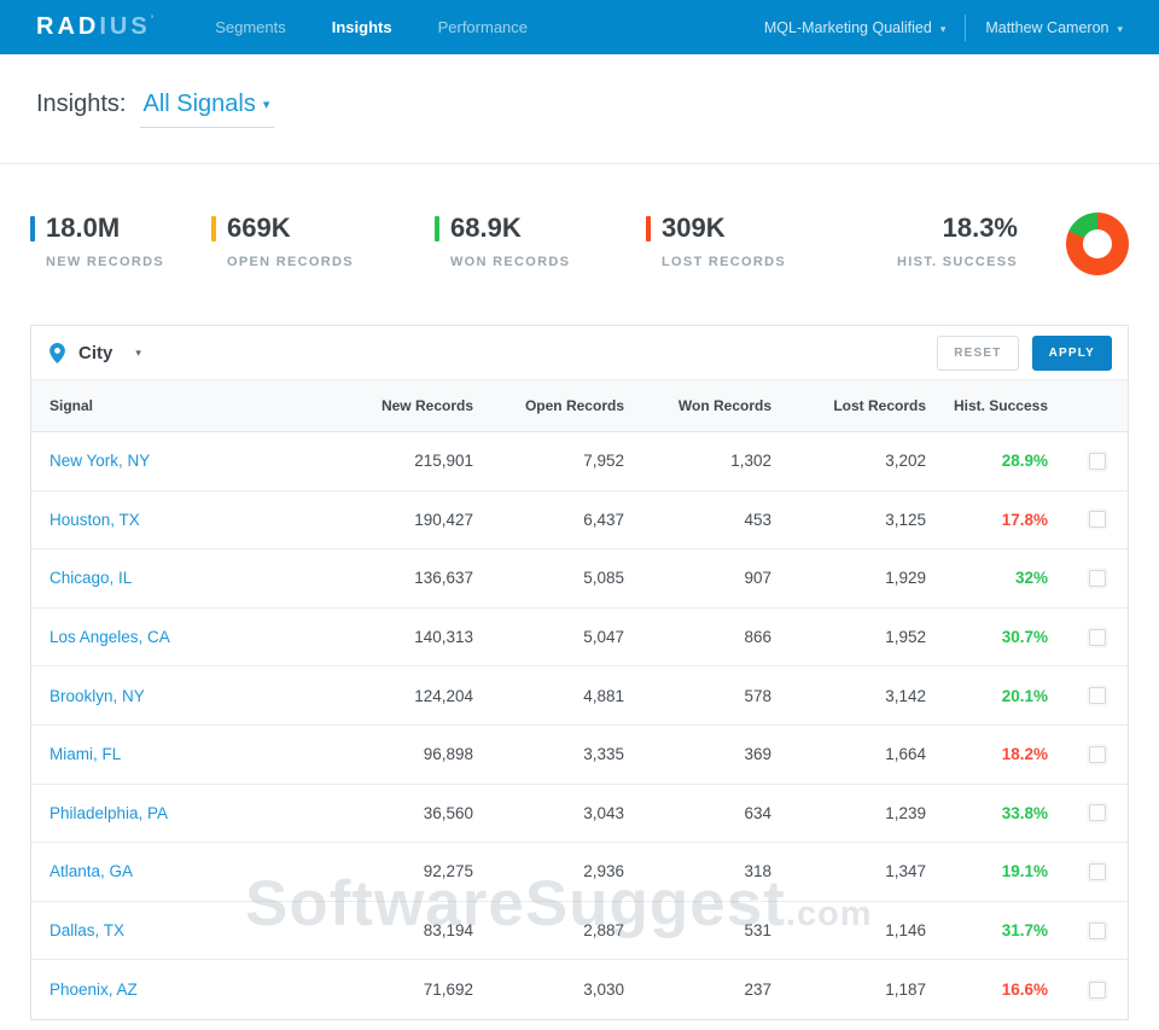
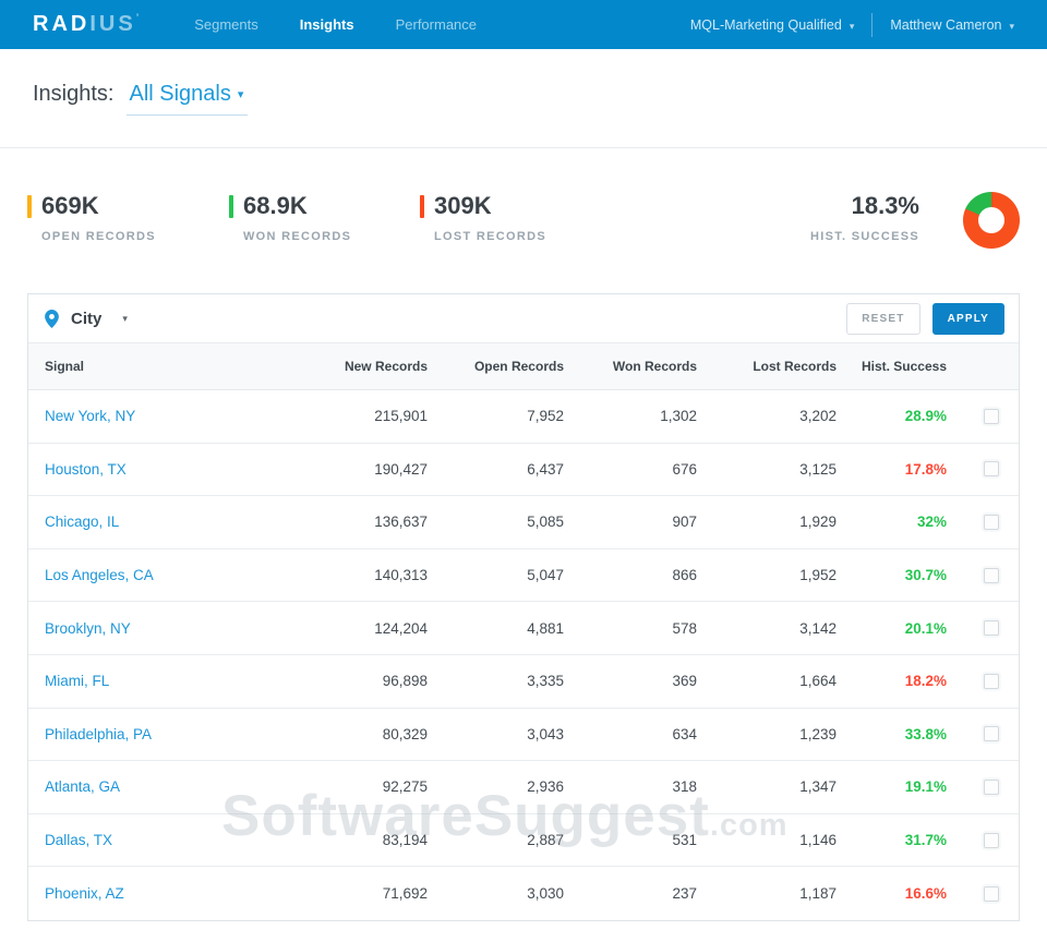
  RADIUS’
  Segments
  Insights
  Performance
  MQL-Marketing Qualified ▾
  Matthew Cameron ▾
  Insights:
  All Signals ▾
- 18.0M
- NEW RECORDS
  669K
  OPEN RECORDS
  68.9K
  WON RECORDS
  309K
  LOST RECORDS
  18.3%
  HIST. SUCCESS
  City
  ▾
  RESET
  APPLY
  Signal
  New Records
  Open Records
  Won Records
  Lost Records
  Hist. Success
  New York, NY
  215,901
  7,952
  1,302
  3,202
  28.9%
  Houston, TX
  190,427
  6,437
- 453
+ 676
  3,125
  17.8%
  Chicago, IL
  136,637
  5,085
  907
  1,929
  32%
  Los Angeles, CA
  140,313
  5,047
  866
  1,952
  30.7%
  Brooklyn, NY
  124,204
  4,881
  578
  3,142
  20.1%
  Miami, FL
  96,898
  3,335
  369
  1,664
  18.2%
  Philadelphia, PA
- 36,560
+ 80,329
  3,043
  634
  1,239
  33.8%
  Atlanta, GA
  92,275
  2,936
  318
  1,347
  19.1%
  Dallas, TX
  83,194
  2,887
  531
  1,146
  31.7%
  Phoenix, AZ
  71,692
  3,030
  237
  1,187
  16.6%
  SoftwareSuggest.com
